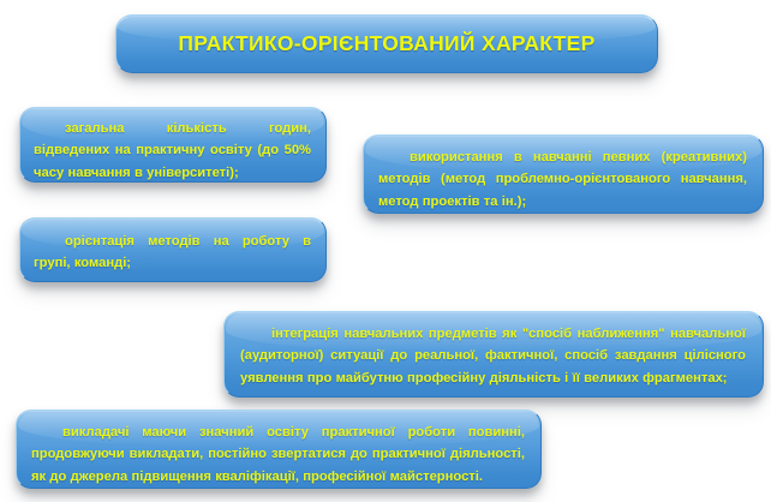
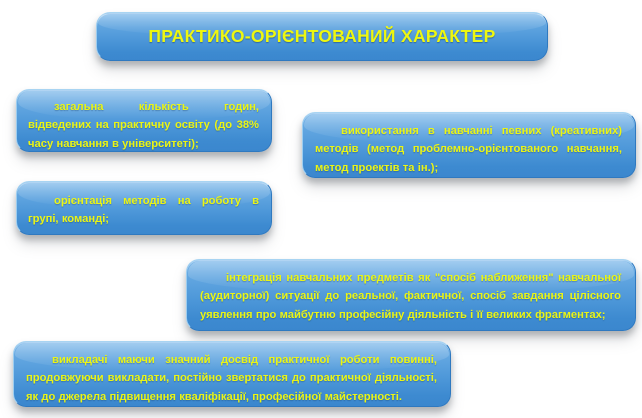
  ПРАКТИКО-ОРІЄНТОВАНИЙ ХАРАКТЕР
- загальна кількість годин, відведених на практичну освіту (до 50% часу навчання в університеті);
+ загальна кількість годин, відведених на практичну освіту (до 38% часу навчання в університеті);
  використання в навчанні певних (креативних) методів (метод проблемно-орієнтованого навчання, метод проектів та ін.);
  орієнтація методів на роботу в групі, команді;
  інтеграція навчальних предметів як "спосіб наближення" навчальної (аудиторної) ситуації до реальної, фактичної, спосіб завдання цілісного уявлення про майбутню професійну діяльність і її великих фрагментах;
- викладачі маючи значний освіту практичної роботи повинні, продовжуючи викладати, постійно звертатися до практичної діяльності, як до джерела підвищення кваліфікації, професійної майстерності.
+ викладачі маючи значний досвід практичної роботи повинні, продовжуючи викладати, постійно звертатися до практичної діяльності, як до джерела підвищення кваліфікації, професійної майстерності.
